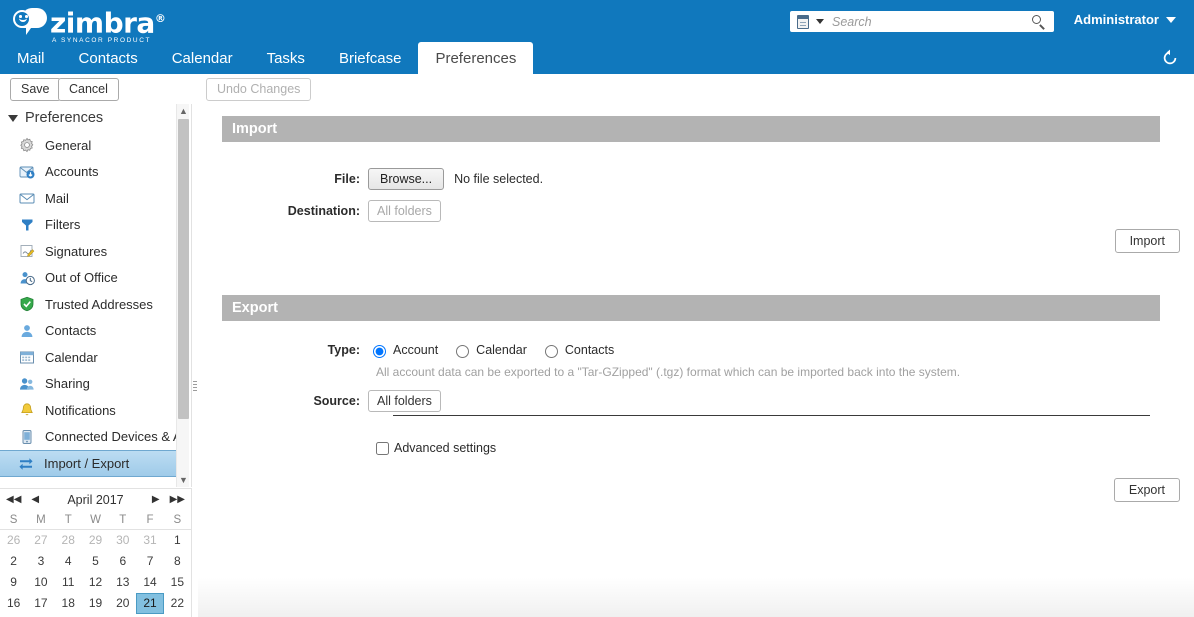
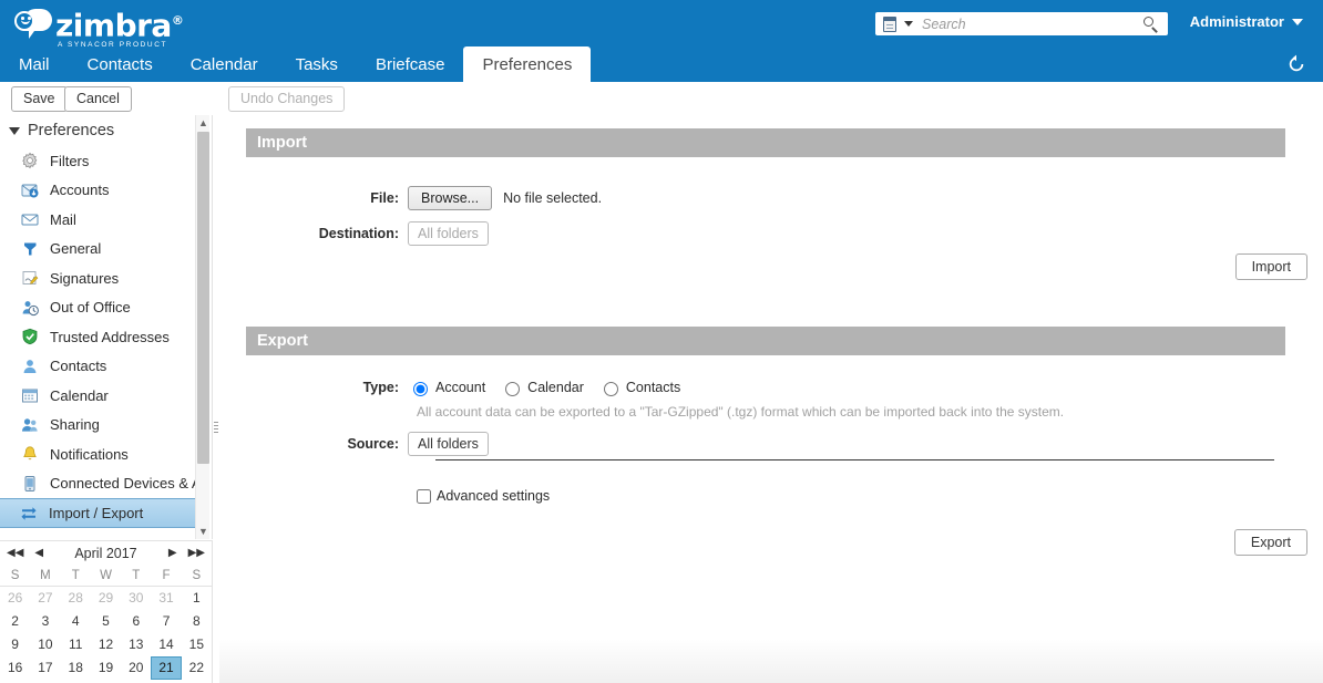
  zimbra®
  Search
  Administrator
  Mail
  Contacts
  Calendar
  Tasks
  Briefcase
  Preferences
  Save
  Cancel
  Undo Changes
  Preferences
- General
+ Filters
  Accounts
  Mail
- Filters
+ General
  Signatures
  Out of Office
  Trusted Addresses
  Contacts
  Calendar
  Sharing
  Notifications
  Connected Devices &
  Import / Export
  ▲
  ▼
  ◀◀
  ◀
  April 2017
  ▶
  ▶▶
  S
  M
  T
  W
  T
  F
  S
  26
  27
  28
  29
  30
  31
  1
  2
  3
  4
  5
  6
  7
  8
  9
  10
  11
  12
  13
  14
  15
  16
  17
  18
  19
  20
  21
  22
  Import
  File:
  Browse...
  No file selected.
  Destination:
  All folders
  Import
  Export
  Type:
  Account
  Calendar
  Contacts
  All account data can be exported to a "Tar-GZipped" (.tgz) format which can be imported back into the system.
  Source:
  All folders
  Advanced settings
  Export
